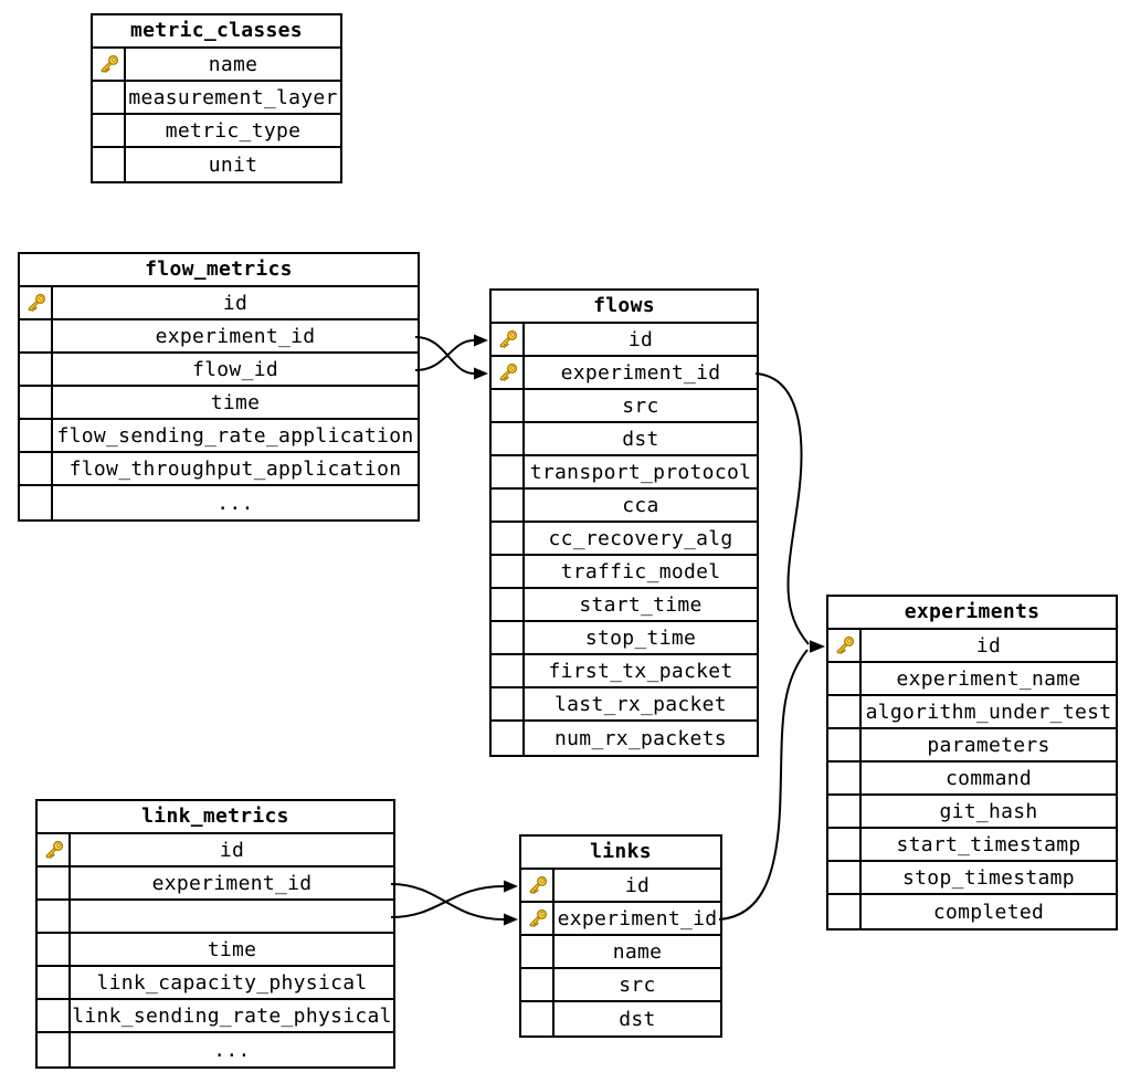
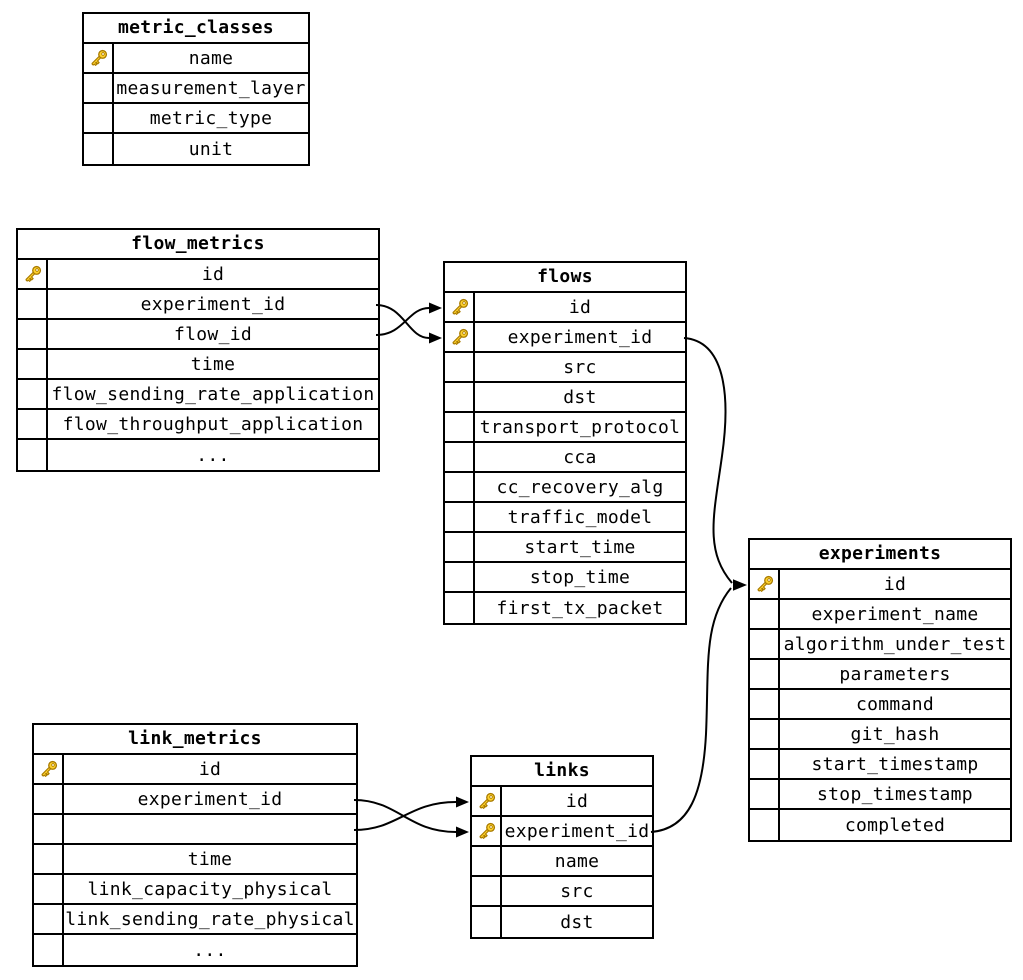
  metric_classes
  name
  measurement_layer
  metric_type
  unit
  flow_metrics
  id
  experiment_id
  flow_id
  time
  flow_sending_rate_application
  flow_throughput_application
  ...
  flows
  id
  experiment_id
  src
  dst
  transport_protocol
  cca
  cc_recovery_alg
  traffic_model
  start_time
  stop_time
  first_tx_packet
- last_rx_packet
- num_rx_packets
  experiments
  id
  experiment_name
  algorithm_under_test
  parameters
  command
  git_hash
  start_timestamp
  stop_timestamp
  completed
  link_metrics
  id
  experiment_id
  time
  link_capacity_physical
  link_sending_rate_physical
  ...
  links
  id
  experiment_id
  name
  src
  dst
